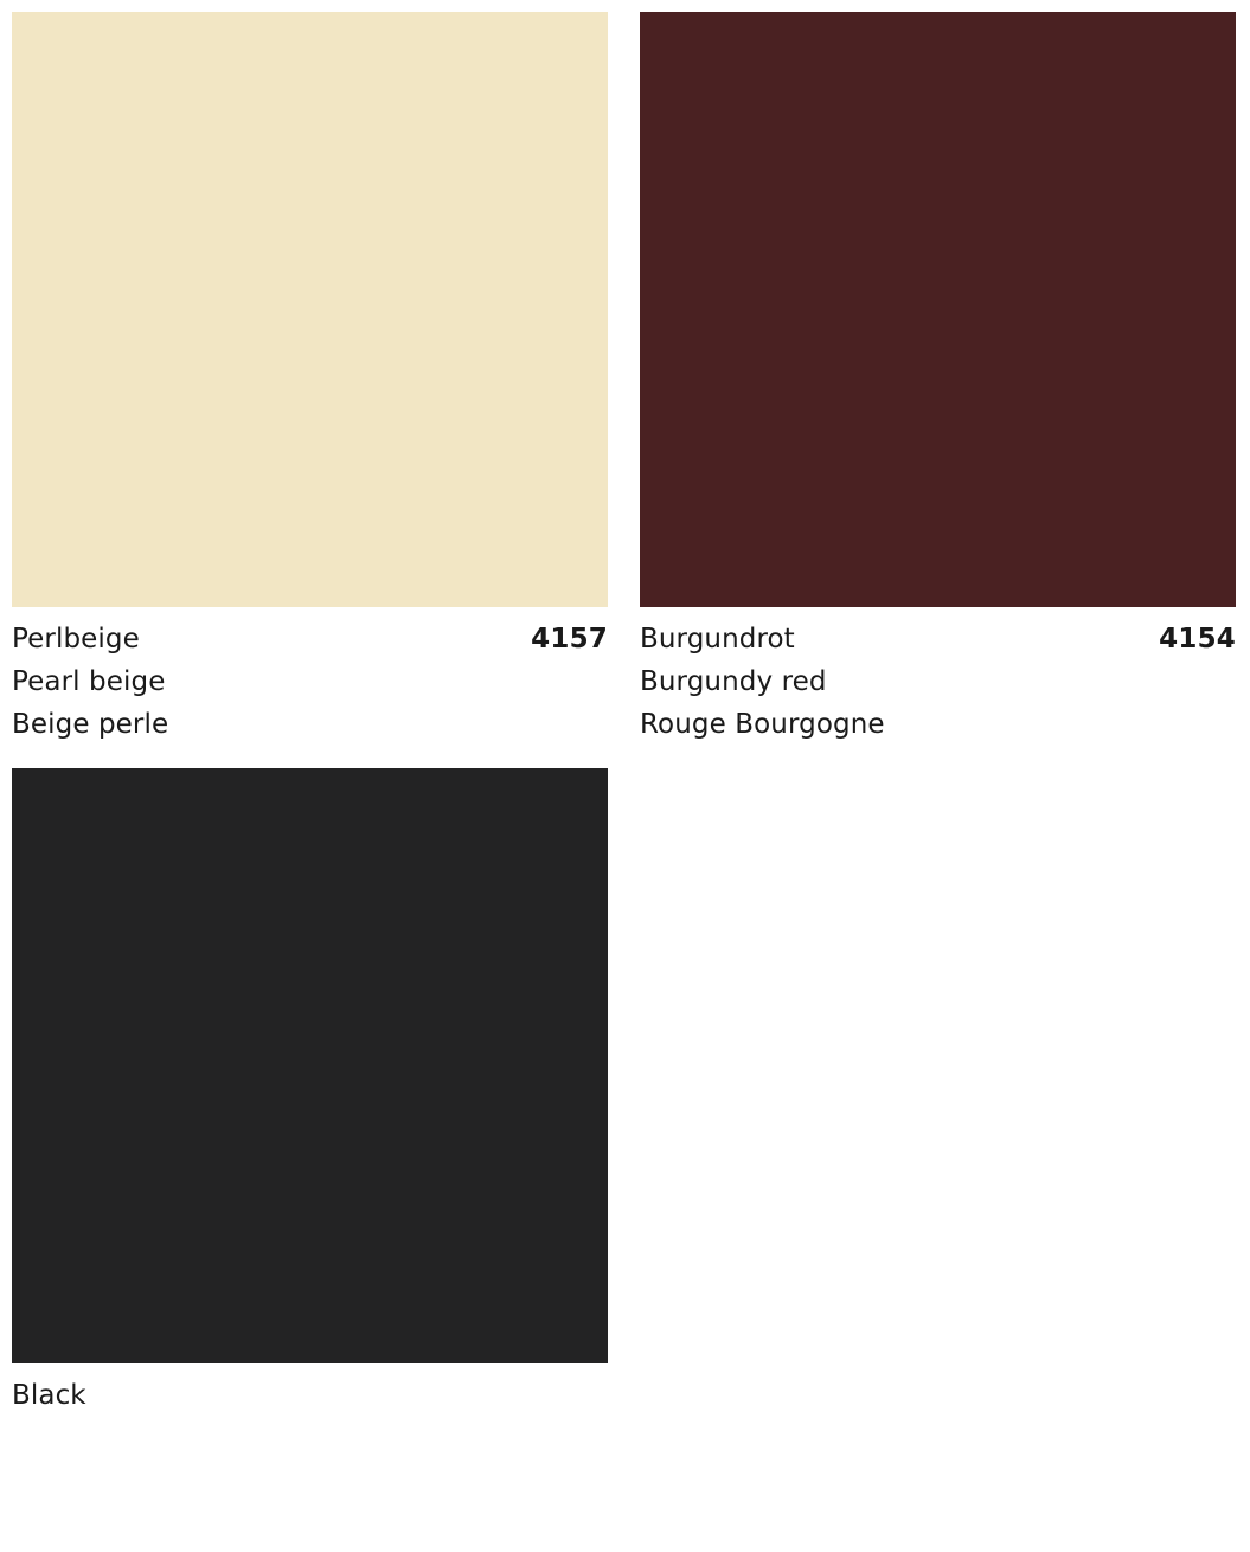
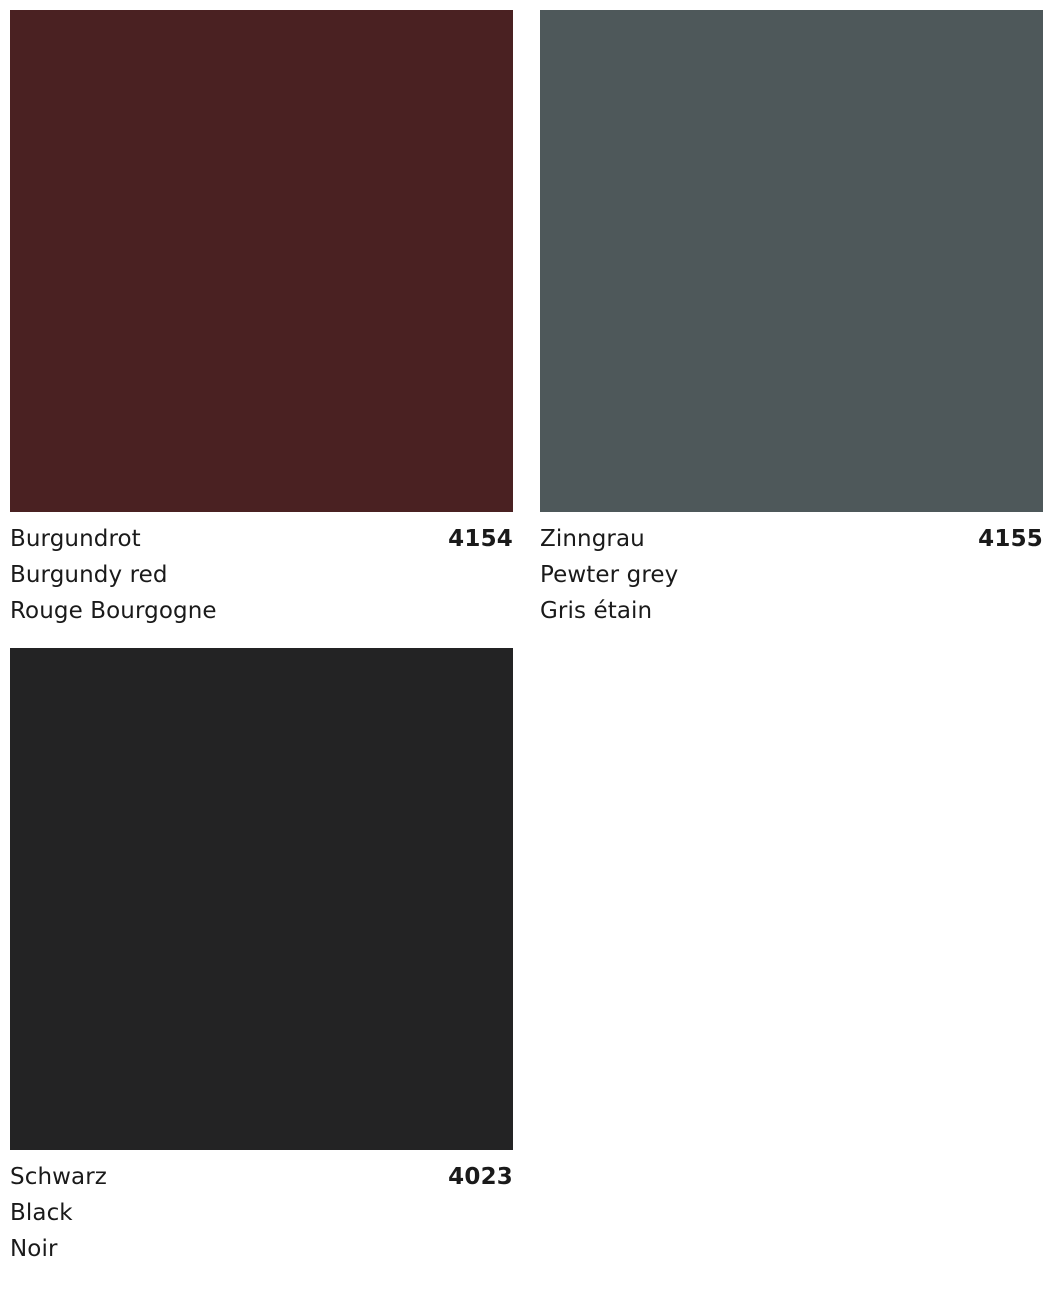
- Perlbeige
- 4157
- Pearl beige
- Beige perle
  Burgundrot
  4154
  Burgundy red
  Rouge Bourgogne
+ Zinngrau
+ 4155
+ Pewter grey
+ Gris étain
+ Schwarz
+ 4023
  Black
+ Noir
